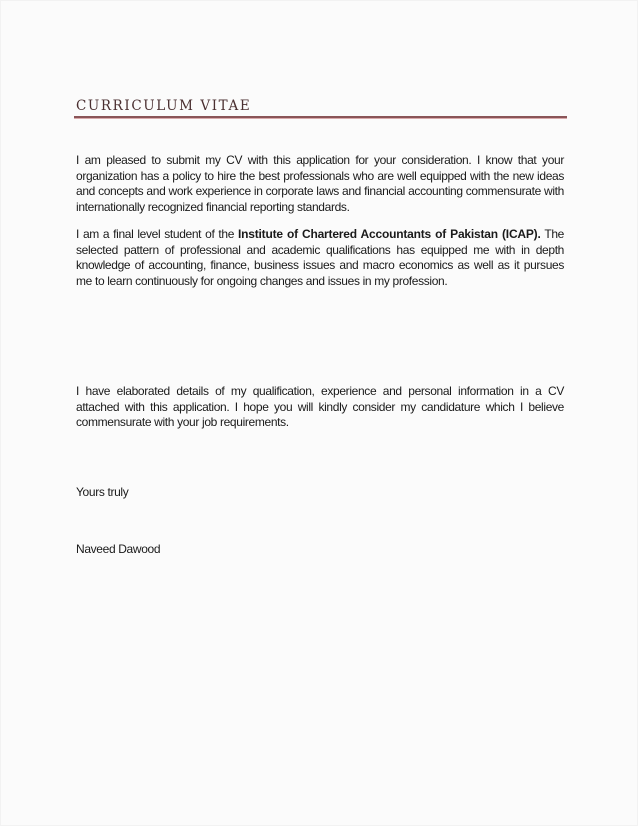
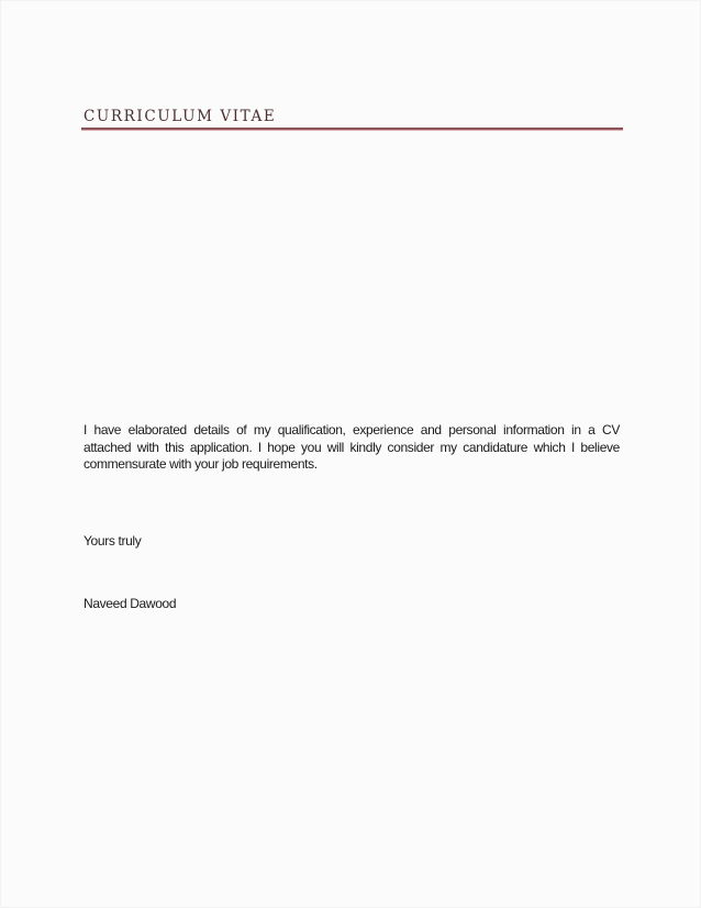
  CURRICULUM VITAE
- I am pleased to submit my CV with this application for your consideration. I know that your organization has a policy to hire the best professionals who are well equipped with the new ideas and concepts and work experience in corporate laws and financial accounting commensurate with internationally recognized financial reporting standards.
- I am a final level student of the Institute of Chartered Accountants of Pakistan (ICAP). The selected pattern of professional and academic qualifications has equipped me with in depth knowledge of accounting, finance, business issues and macro economics as well as it pursues me to learn continuously for ongoing changes and issues in my profession.
  I have elaborated details of my qualification, experience and personal information in a CV attached with this application. I hope you will kindly consider my candidature which I believe commensurate with your job requirements.
  Yours truly
  Naveed Dawood
